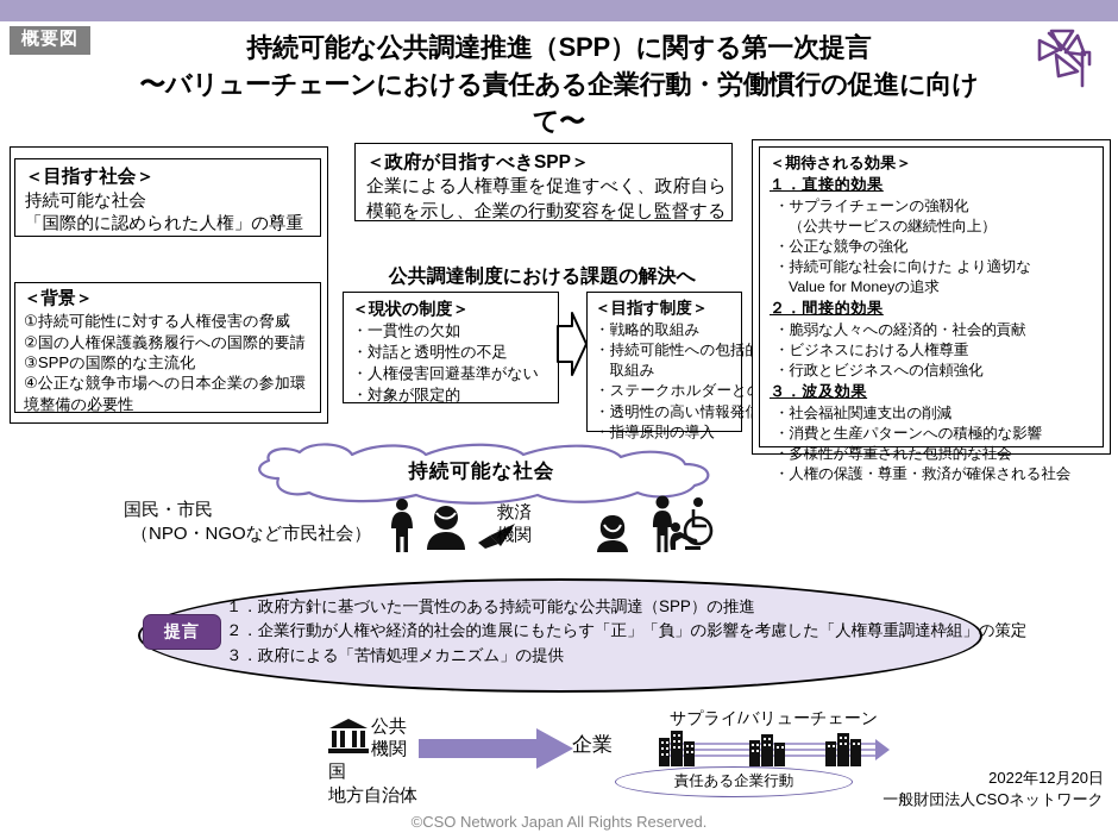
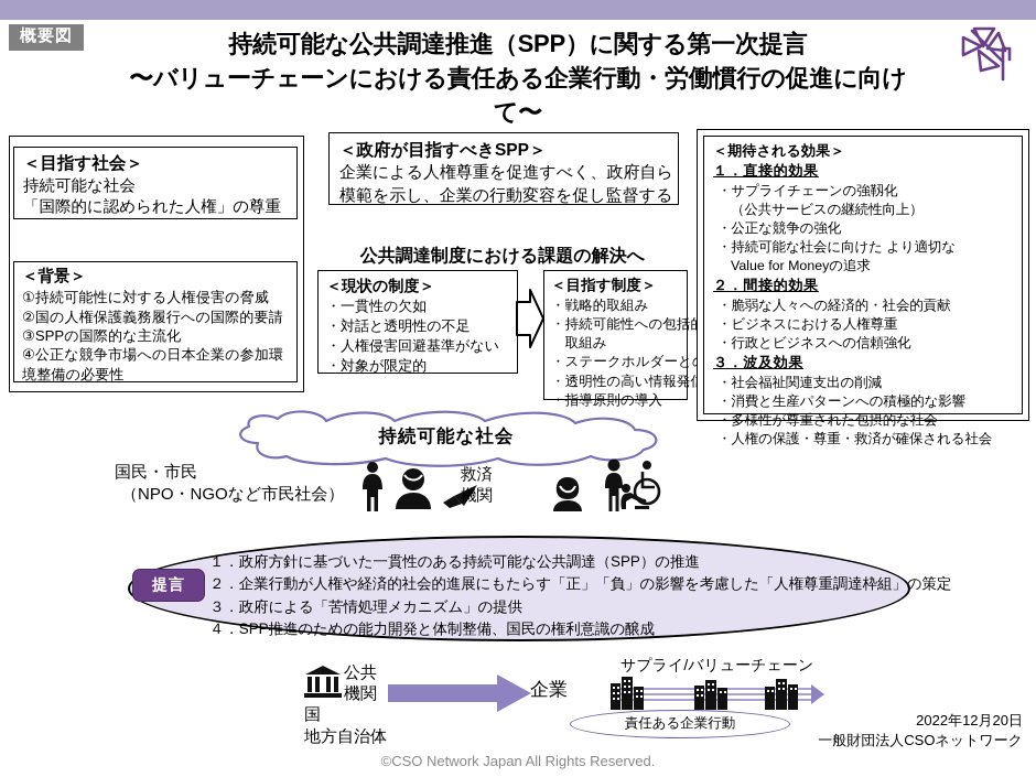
  概要図
  持続可能な公共調達推進（SPP）に関する第一次提言
  〜バリューチェーンにおける責任ある企業行動・労働慣行の促進に向けて〜
  ＜目指す社会＞
  持続可能な社会
  「国際的に認められた人権」の尊重
  ＜背景＞
  ①持続可能性に対する人権侵害の脅威
  ②国の人権保護義務履行への国際的要請
  ③SPPの国際的な主流化
  ④公正な競争市場への日本企業の参加環
  境整備の必要性
  ＜政府が目指すべきSPP＞
  企業による人権尊重を促進すべく、政府自ら
  模範を示し、企業の行動変容を促し監督する
  公共調達制度における課題の解決へ
  ＜現状の制度＞
  ・一貫性の欠如
  ・対話と透明性の不足
  ・人権侵害回避基準がない
  ・対象が限定的
  ＜目指す制度＞
  ・戦略的取組み
  ・持続可能性への包括
  取組み
  ・ステークホルダーと
  ・透明性の高い情報発
  ・指導原則の導入
  ＜期待される効果＞
  １．直接的効果
  ・サプライチェーンの強靱化
  （公共サービスの継続性向上）
  ・公正な競争の強化
  ・持続可能な社会に向けた より適切な
  Value for Moneyの追求
  ２．間接的効果
  ・脆弱な人々への経済的・社会的貢献
  ・ビジネスにおける人権尊重
  ・行政とビジネスへの信頼強化
  ３．波及効果
  ・社会福祉関連支出の削減
  ・消費と生産パターンへの積極的な影響
  ・多様性が尊重された包摂的な社会
  ・人権の保護・尊重・救済が確保される社会
  持続可能な社会
  国民・市民
  （NPO・NGOなど市民社会）
  救済
  機関
  提言
  １．政府方針に基づいた一貫性のある持続可能な公共調達（SPP）の推進
  ２．企業行動が人権や経済的社会的進展にもたらす「正」「負」の影響を考慮した「人権尊重調達枠組」の策定
  ３．政府による「苦情処理メカニズム」の提供
+ ４．SPP推進のための能力開発と体制整備、国民の権利意識の醸成
  公共
  機関
  国
  地方自治体
  企業
  サプライ/バリューチェーン
  責任ある企業行動
  2022年12月20日
  一般財団法人CSOネットワーク
  ©CSO Network Japan All Rights Reserved.
